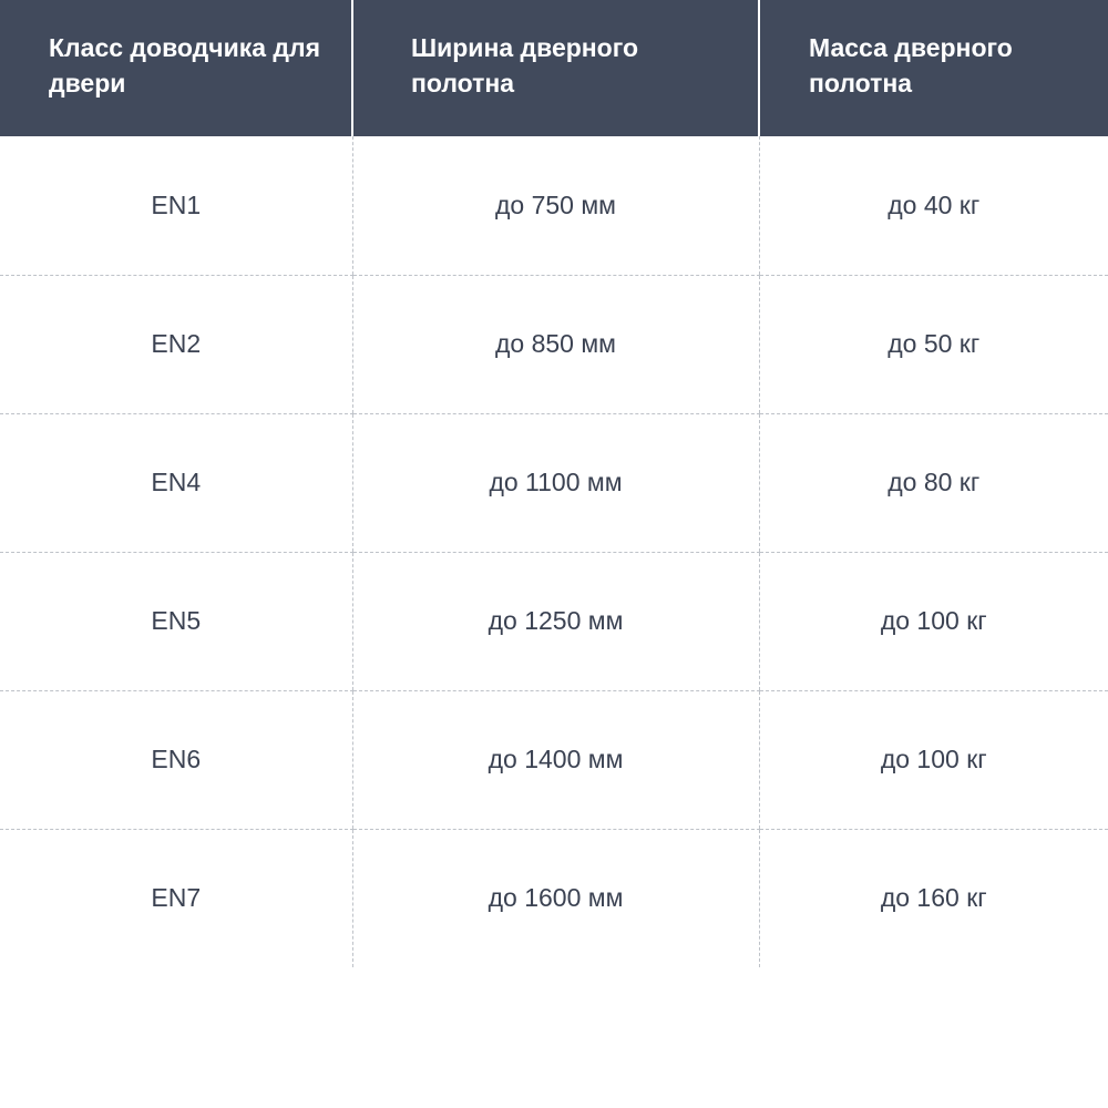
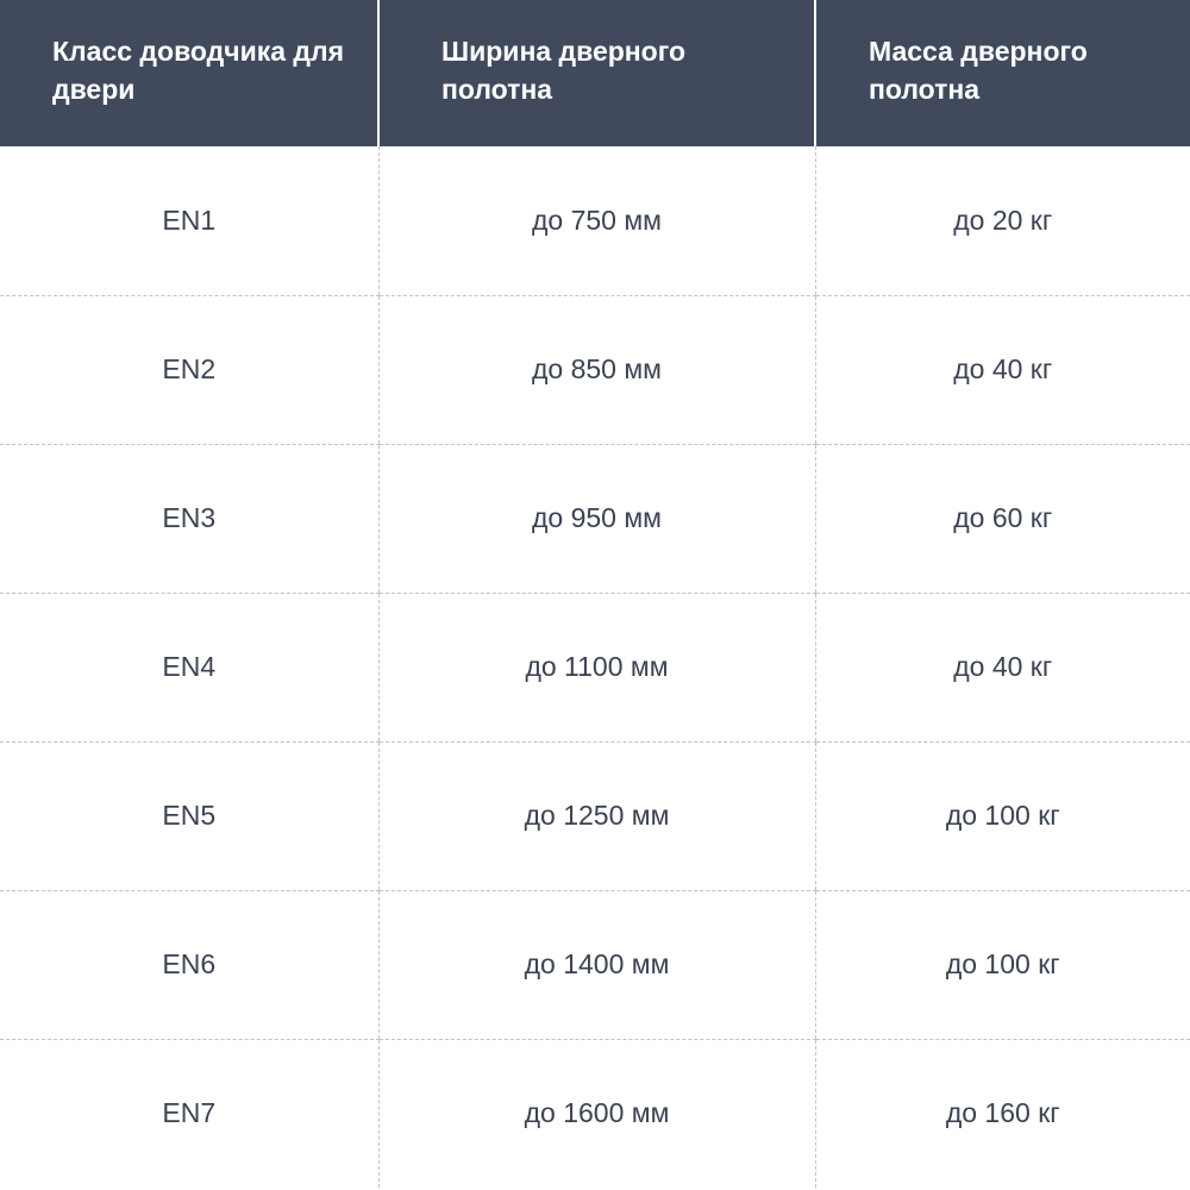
  Класс доводчика для двери	Ширина дверного полотна	Масса дверного полотна
- EN1	до 750 мм	до 40 кг
+ EN1	до 750 мм	до 20 кг
- EN2	до 850 мм	до 50 кг
+ EN2	до 850 мм	до 40 кг
+ EN3	до 950 мм	до 60 кг
- EN4	до 1100 мм	до 80 кг
+ EN4	до 1100 мм	до 40 кг
  EN5	до 1250 мм	до 100 кг
  EN6	до 1400 мм	до 100 кг
  EN7	до 1600 мм	до 160 кг
